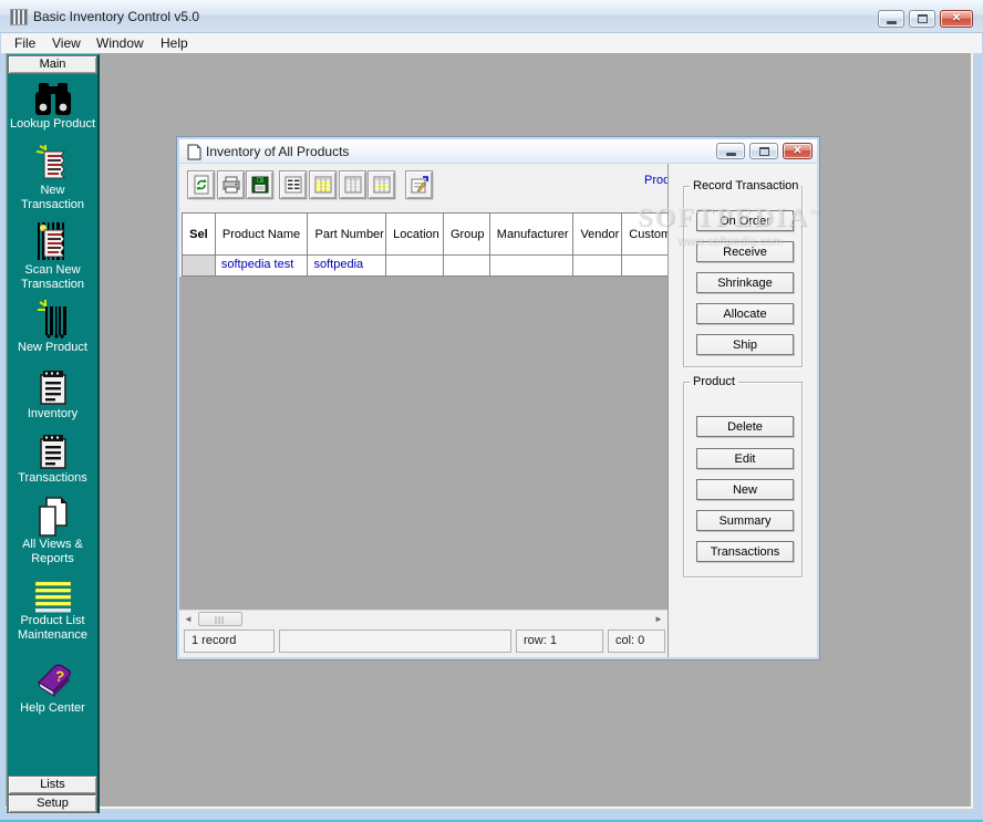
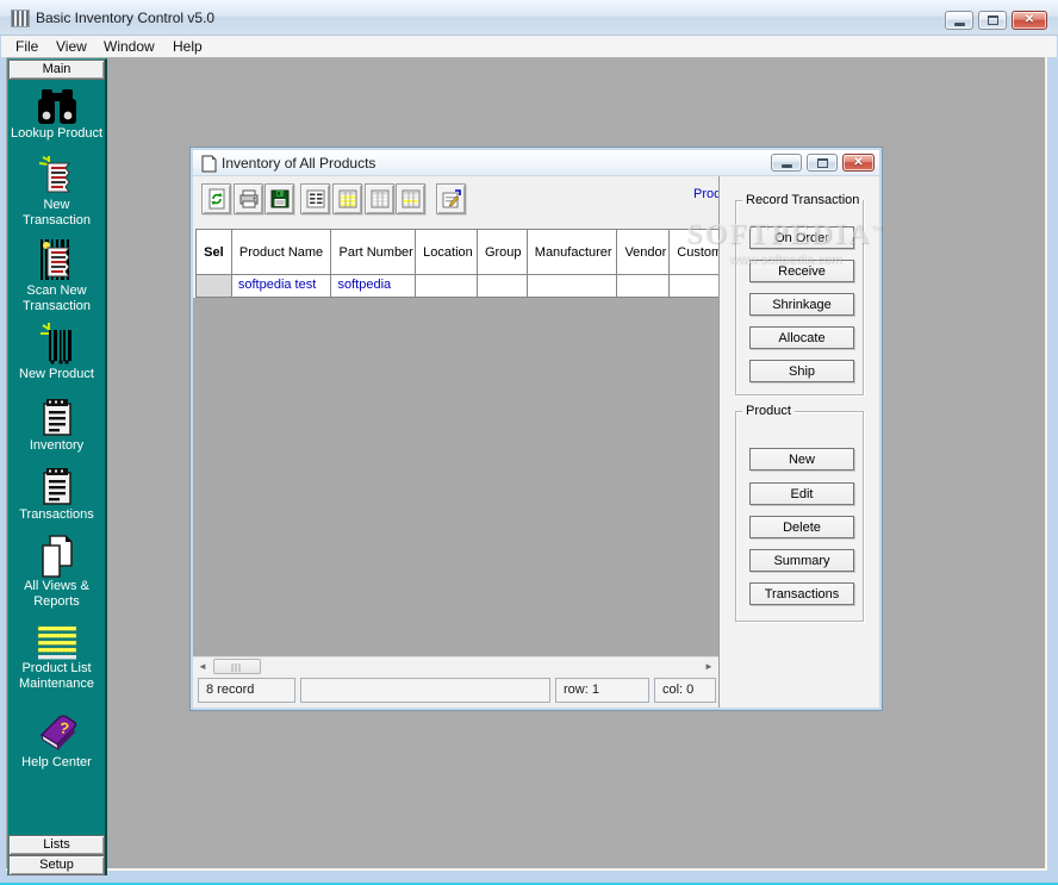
  Basic Inventory Control v5.0
  ✕
  File
  View
  Window
  Help
  Main
  Lookup Product
  New Transaction
  Scan New Transaction
  New Product
  Inventory
  Transactions
  All Views & Reports
  Product List Maintenance
  Help Center
  Lists
  Setup
  Inventory of All Products
  ✕
  Sel
  Product Name
  Part Number
  Location
  Group
  Manufacturer
  Vendor
  Custom
  softpedia test
  softpedia
  ◄
  ►
- 1 record
+ 8 record
  row: 1
  col: 0
  Record Transaction
  On Order
  Receive
  Shrinkage
  Allocate
  Ship
  Product
- Delete
+ New
  Edit
- New
+ Delete
  Summary
  Transactions
  SOFTPEDIA™
  www.softpedia.com
